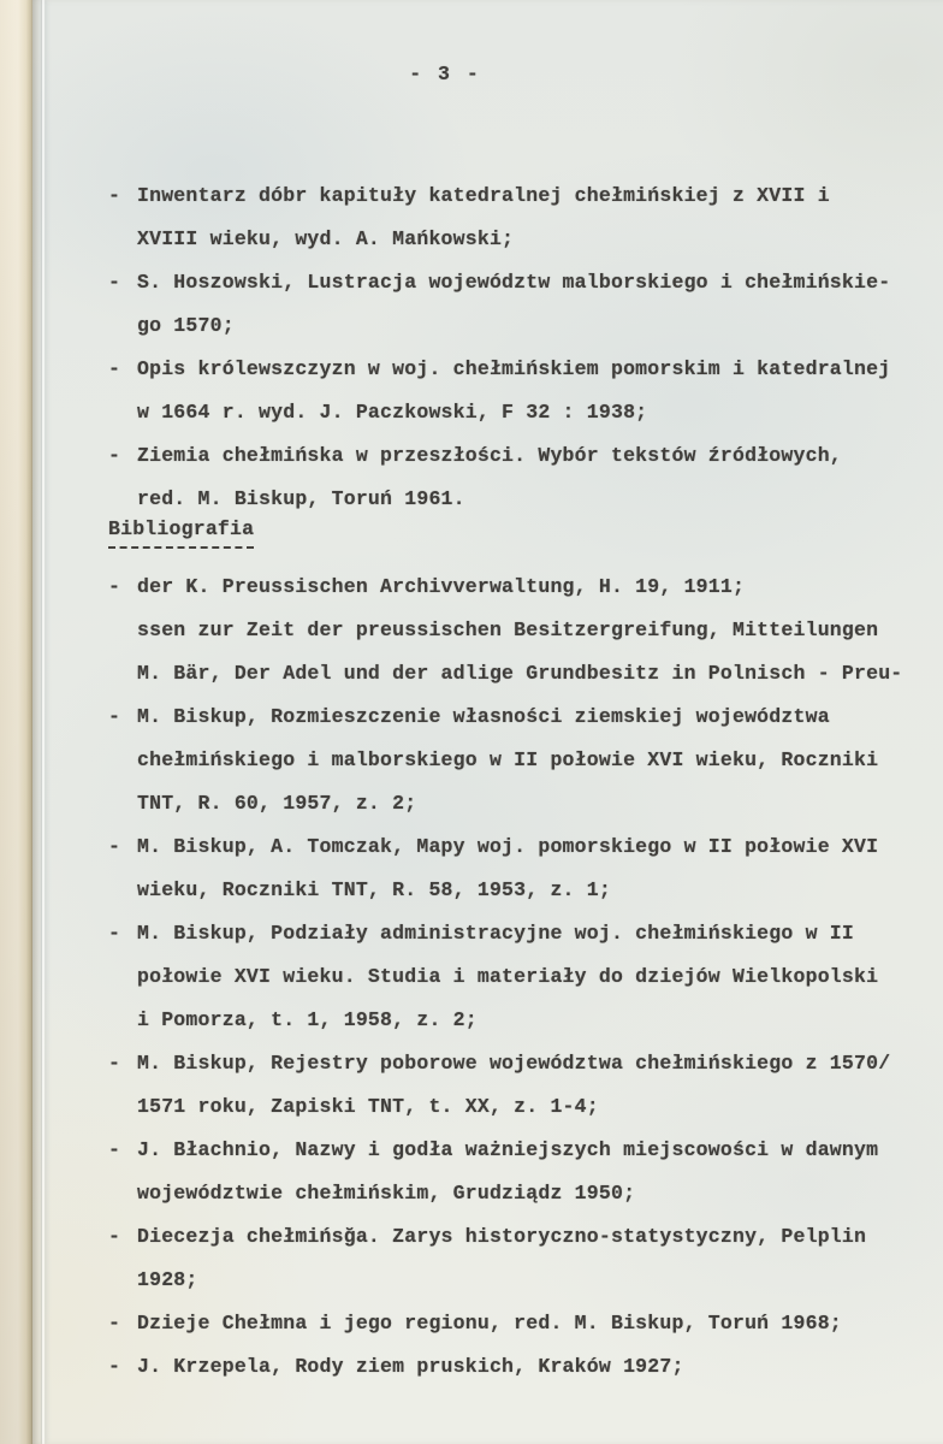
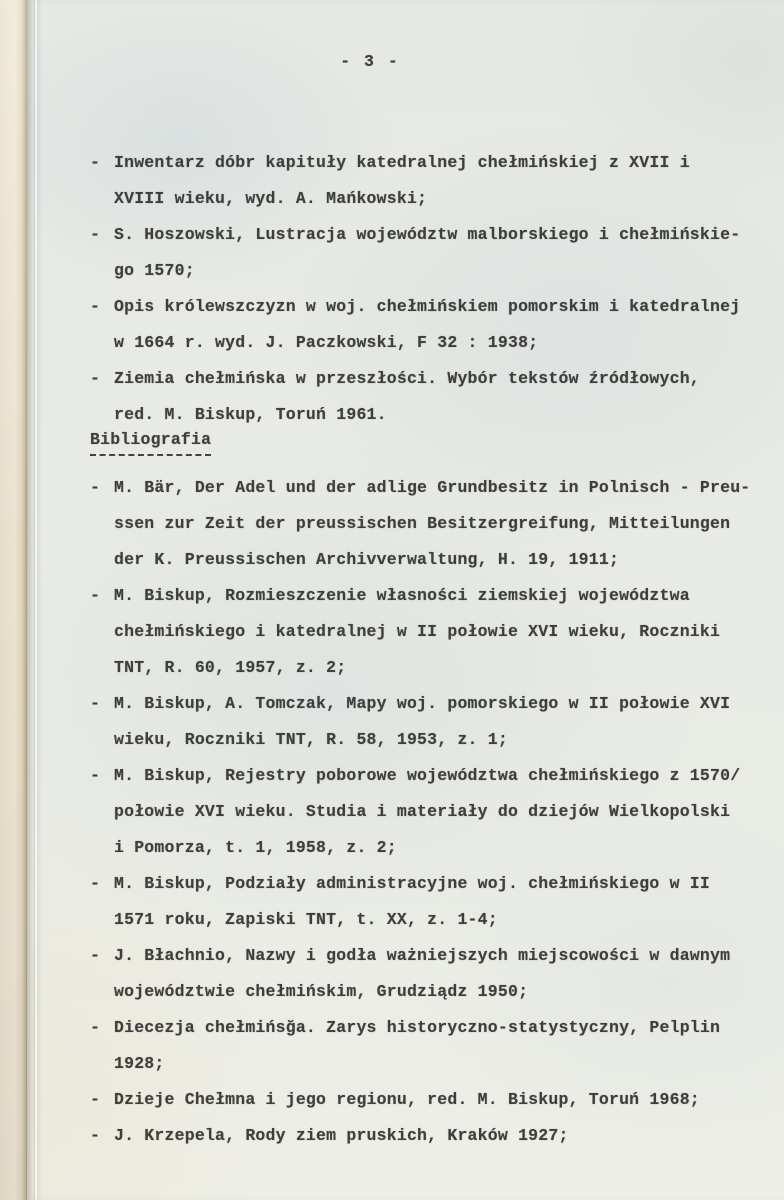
  - 3 -
  -
  Inwentarz dóbr kapituły katedralnej chełmińskiej z XVII i
  XVIII wieku, wyd. A. Mańkowski;
  -
  S. Hoszowski, Lustracja województw malborskiego i chełmińskie-
  go 1570;
  -
  Opis królewszczyzn w woj. chełmińskiem pomorskim i katedralnej
  w 1664 r. wyd. J. Paczkowski, F 32 : 1938;
  -
  Ziemia chełmińska w przeszłości. Wybór tekstów źródłowych,
  red. M. Biskup, Toruń 1961.
  Bibliografia
  -
- der K. Preussischen Archivverwaltung, H. 19, 1911;
+ M. Bär, Der Adel und der adlige Grundbesitz in Polnisch - Preu-
  ssen zur Zeit der preussischen Besitzergreifung, Mitteilungen
- M. Bär, Der Adel und der adlige Grundbesitz in Polnisch - Preu-
+ der K. Preussischen Archivverwaltung, H. 19, 1911;
  -
  M. Biskup, Rozmieszczenie własności ziemskiej województwa
- chełmińskiego i malborskiego w II połowie XVI wieku, Roczniki
+ chełmińskiego i katedralnej w II połowie XVI wieku, Roczniki
  TNT, R. 60, 1957, z. 2;
  -
  M. Biskup, A. Tomczak, Mapy woj. pomorskiego w II połowie XVI
  wieku, Roczniki TNT, R. 58, 1953, z. 1;
  -
- M. Biskup, Podziały administracyjne woj. chełmińskiego w II
+ M. Biskup, Rejestry poborowe województwa chełmińskiego z 1570/
  połowie XVI wieku. Studia i materiały do dziejów Wielkopolski
  i Pomorza, t. 1, 1958, z. 2;
  -
- M. Biskup, Rejestry poborowe województwa chełmińskiego z 1570/
+ M. Biskup, Podziały administracyjne woj. chełmińskiego w II
  1571 roku, Zapiski TNT, t. XX, z. 1-4;
  -
  J. Błachnio, Nazwy i godła ważniejszych miejscowości w dawnym
  województwie chełmińskim, Grudziądz 1950;
  -
  Diecezja chełmińsğa. Zarys historyczno-statystyczny, Pelplin
  1928;
  -
  Dzieje Chełmna i jego regionu, red. M. Biskup, Toruń 1968;
  -
  J. Krzepela, Rody ziem pruskich, Kraków 1927;
